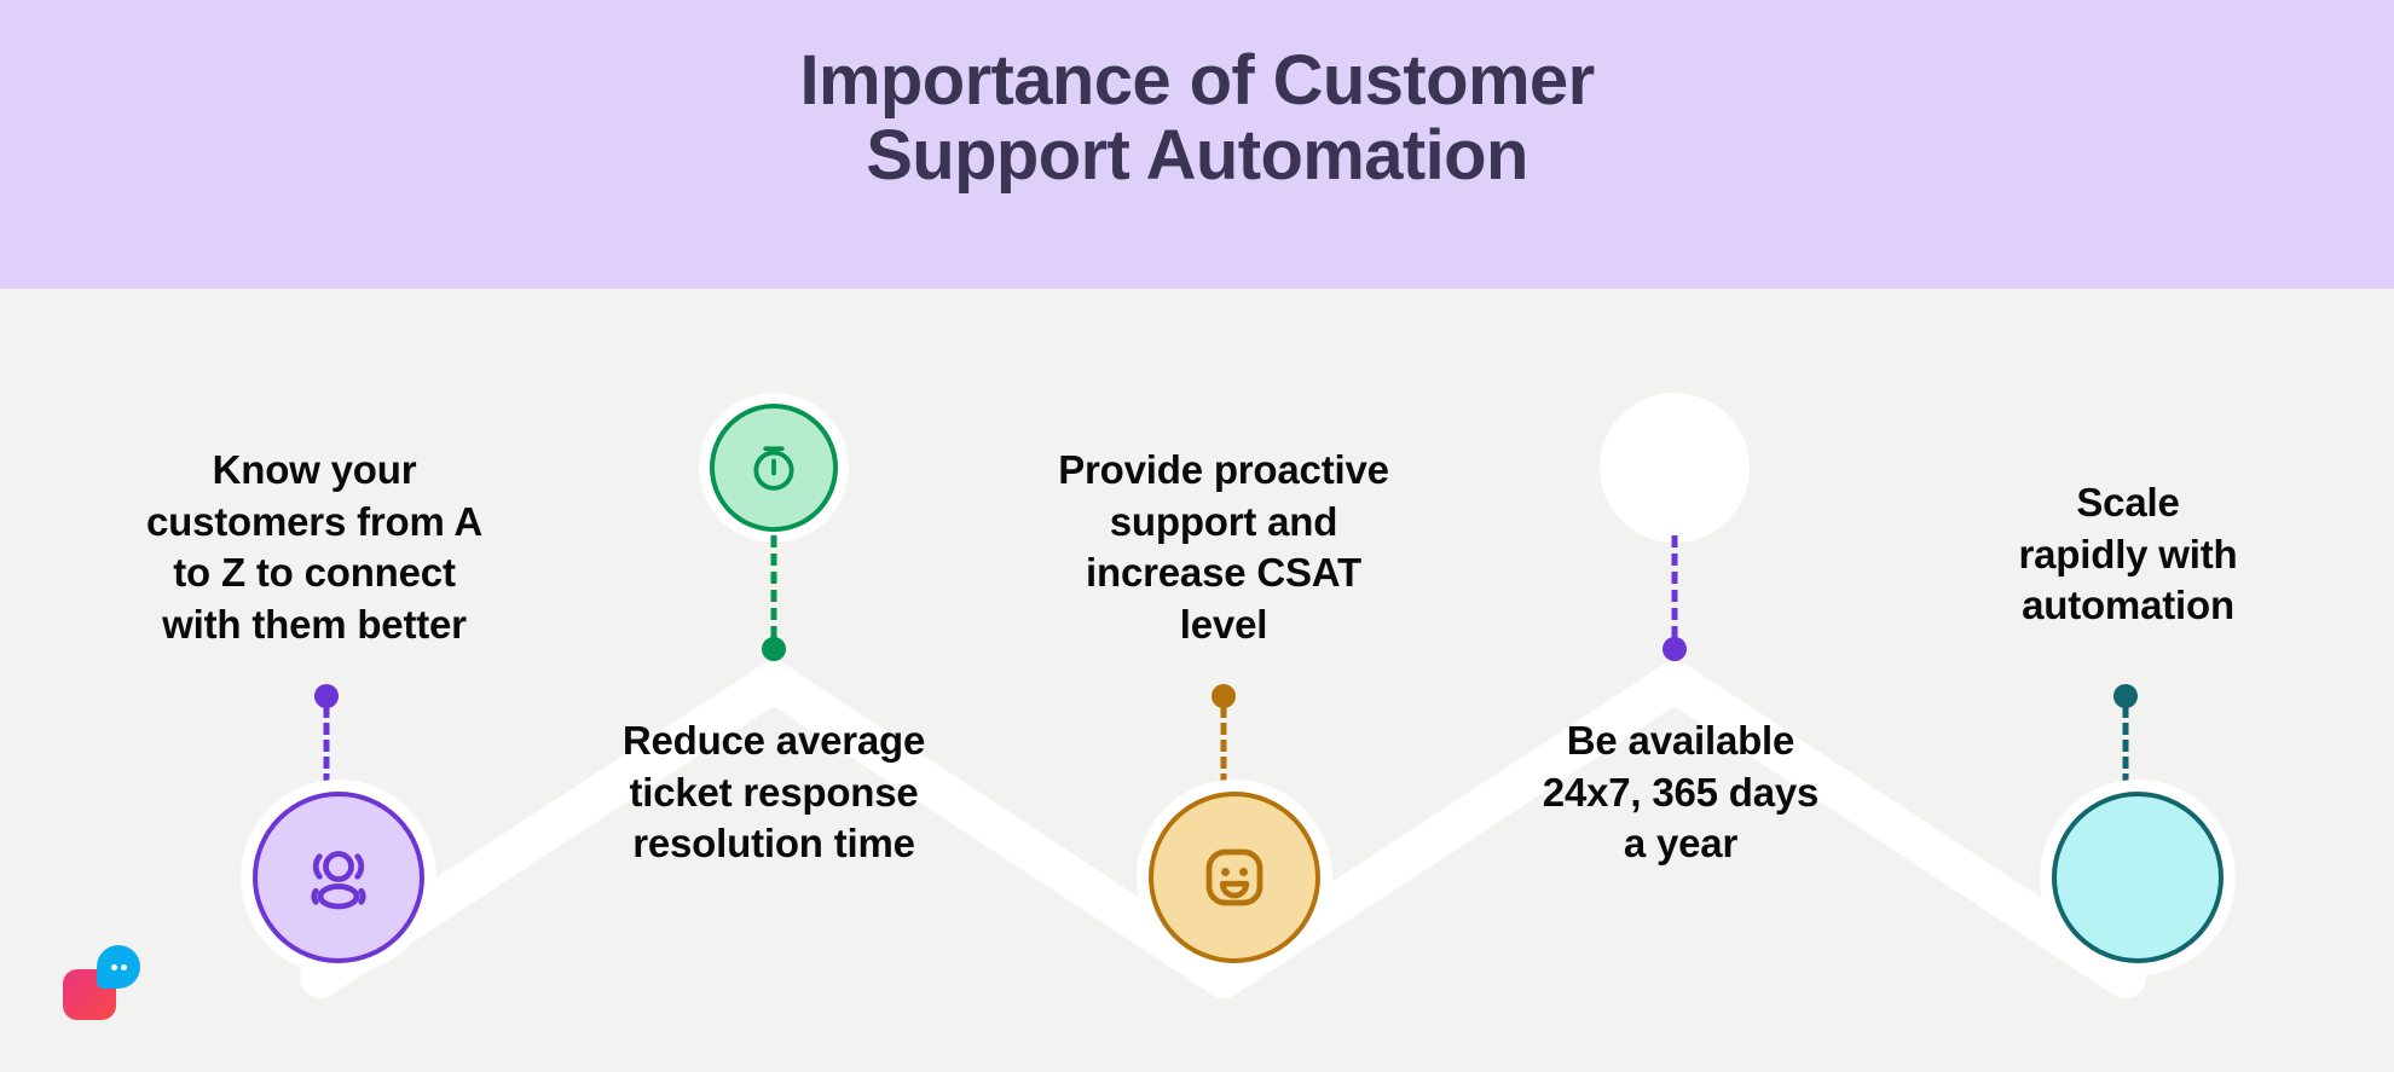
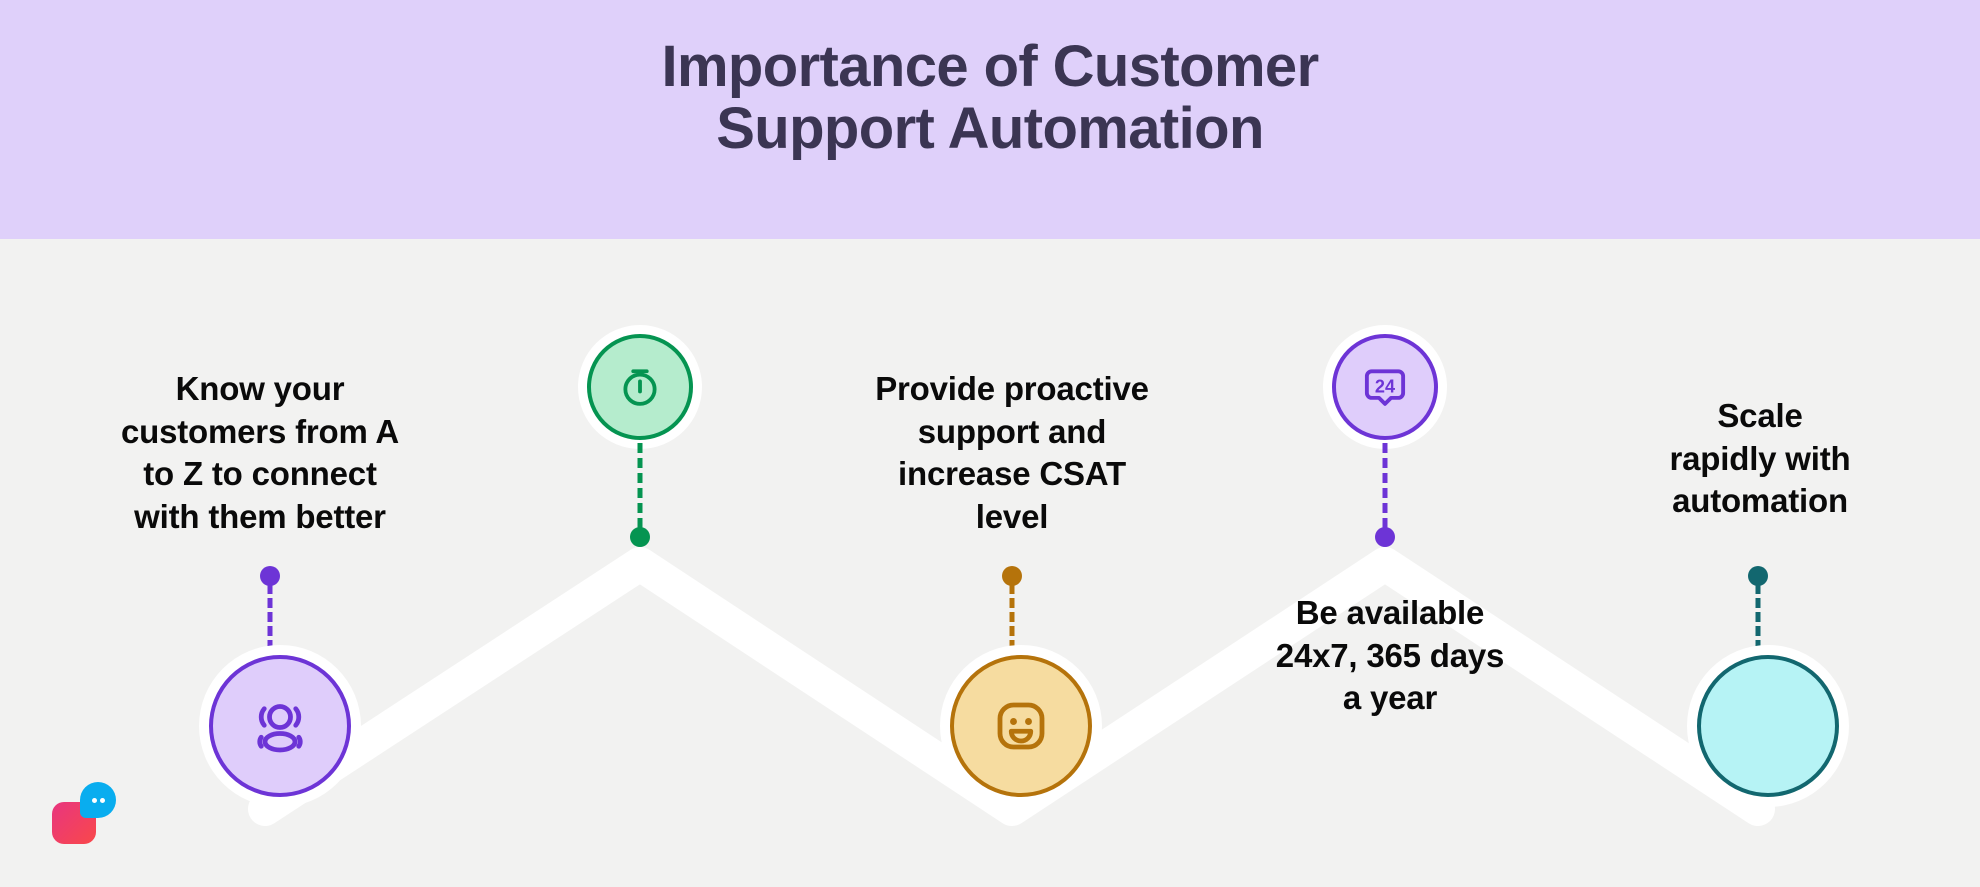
  Importance of Customer
  Support Automation
  Know your
  customers from A
  to Z to connect
  with them better
- Reduce average
- ticket response
- resolution time
  Provide proactive
  support and
  increase CSAT
  level
+ 24
  Be available
  24x7, 365 days
  a year
  Scale
  rapidly with
  automation
